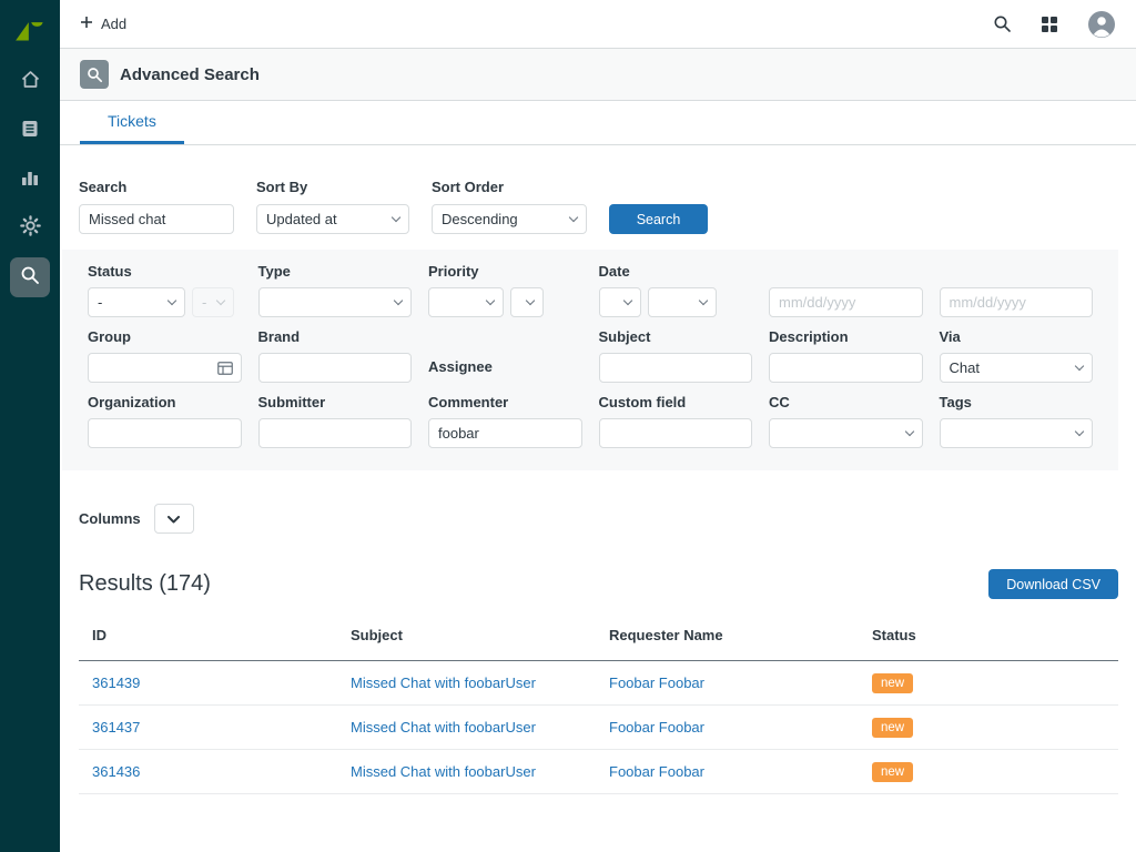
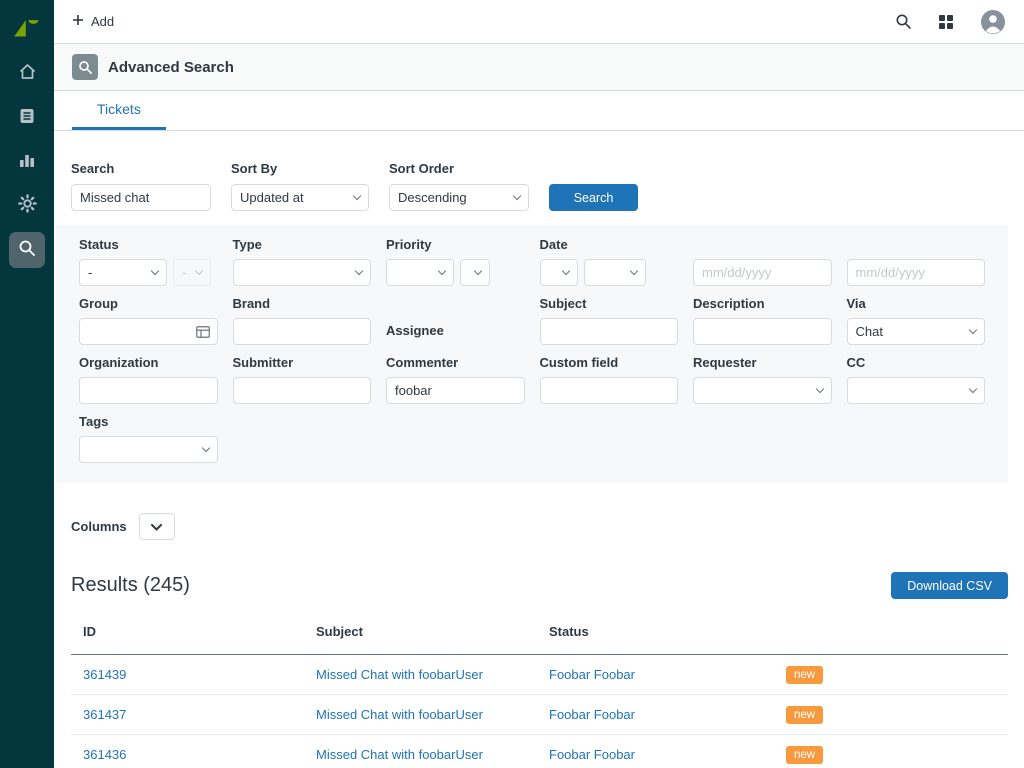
  Add
  Advanced Search
  Tickets
  Search
  Missed chat
  Sort By
  Updated at
  Sort Order
  Descending
  Search
  Status
  -
  -
  Type
  Priority
  Date
  mm/dd/yyyy
  mm/dd/yyyy
  Group
  Brand
  Assignee
  Subject
  Description
  Via
  Chat
  Organization
  Submitter
  Commenter
  foobar
  Custom field
+ Requester
  CC
  Tags
  Columns
- Results (174)
+ Results (245)
  Download CSV
  ID
  Subject
- Requester Name
  Status
  361439
  Missed Chat with foobarUser
  Foobar Foobar
  new
  361437
  Missed Chat with foobarUser
  Foobar Foobar
  new
  361436
  Missed Chat with foobarUser
  Foobar Foobar
  new
